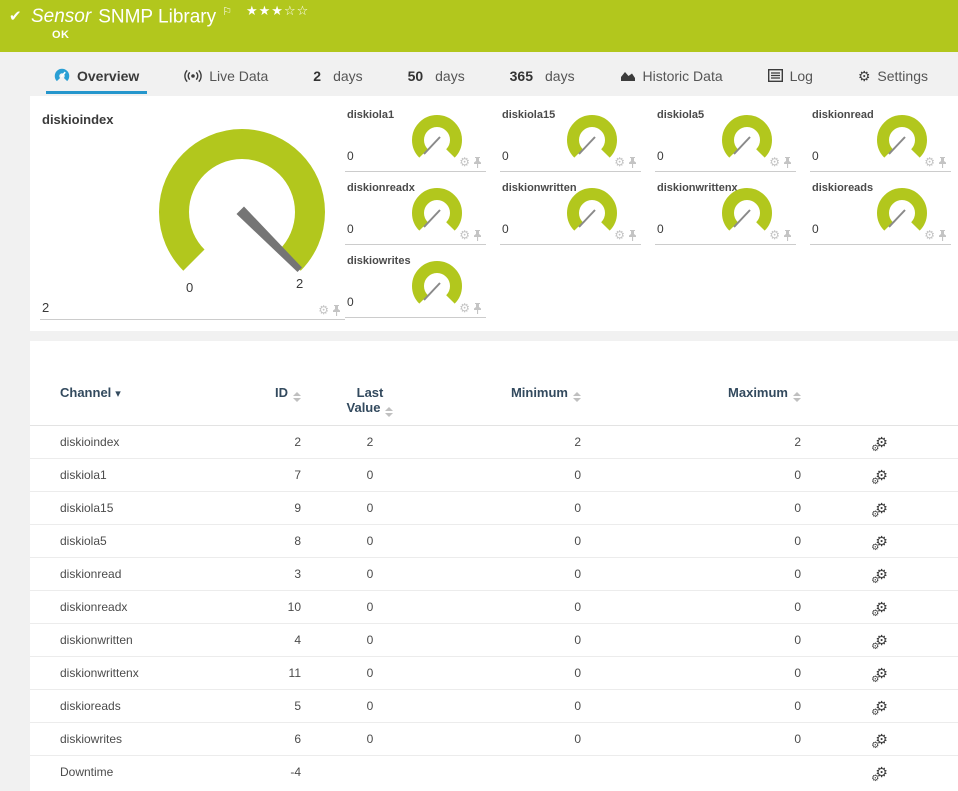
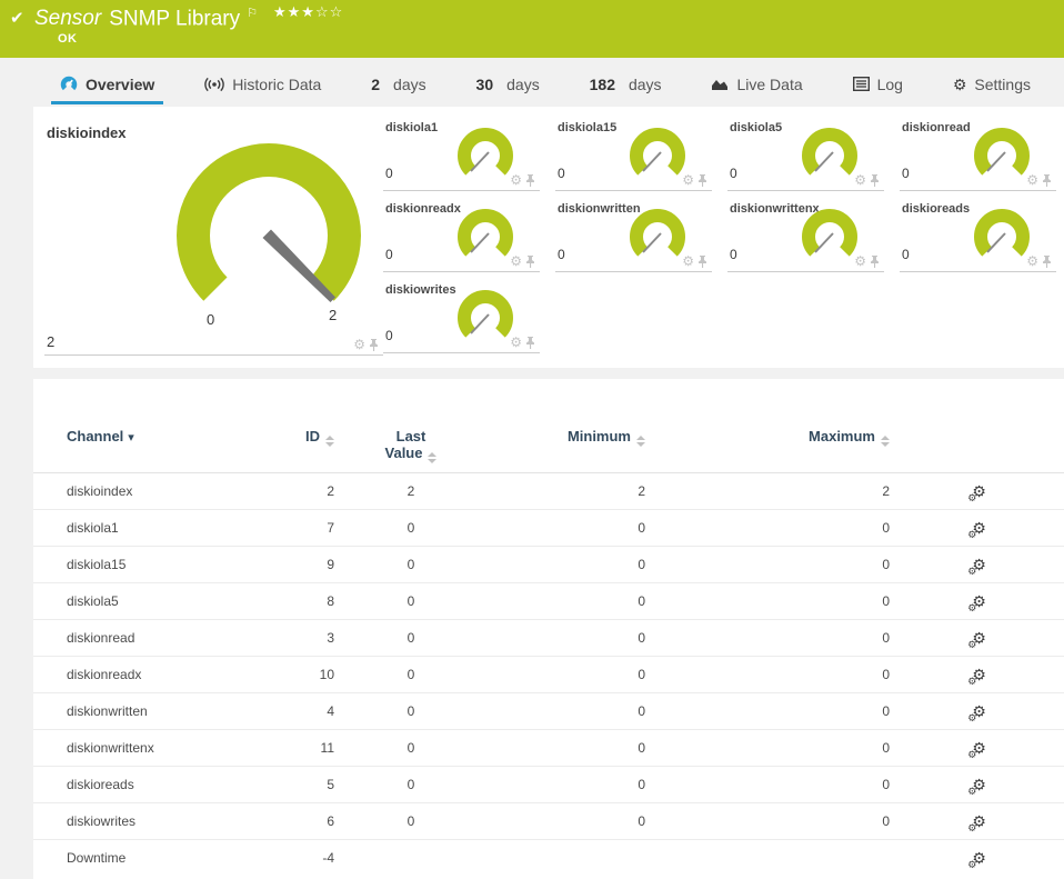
  ✔
  Sensor SNMP Library ⚐ ★★★☆☆
  OK
  Overview
- Live Data
+ Historic Data
  2
  days
- 50
+ 30
  days
- 365
+ 182
  days
- Historic Data
+ Live Data
  Log
  ⚙
  Settings
  diskioindex
  0
  2
  2
  ⚙
  diskiola1
  0
  ⚙
  diskiola15
  0
  ⚙
  diskiola5
  0
  ⚙
  diskionread
  0
  ⚙
  diskionreadx
  0
  ⚙
  diskionwritten
  0
  ⚙
  diskionwrittenx
  0
  ⚙
  diskioreads
  0
  ⚙
  diskiowrites
  0
  ⚙
  Channel ▾	ID	Last Value	Minimum	Maximum
  diskioindex	2	2	2	2	⚙⚙
  diskiola1	7	0	0	0	⚙⚙
  diskiola15	9	0	0	0	⚙⚙
  diskiola5	8	0	0	0	⚙⚙
  diskionread	3	0	0	0	⚙⚙
  diskionreadx	10	0	0	0	⚙⚙
  diskionwritten	4	0	0	0	⚙⚙
  diskionwrittenx	11	0	0	0	⚙⚙
  diskioreads	5	0	0	0	⚙⚙
  diskiowrites	6	0	0	0	⚙⚙
  Downtime	-4				⚙⚙
